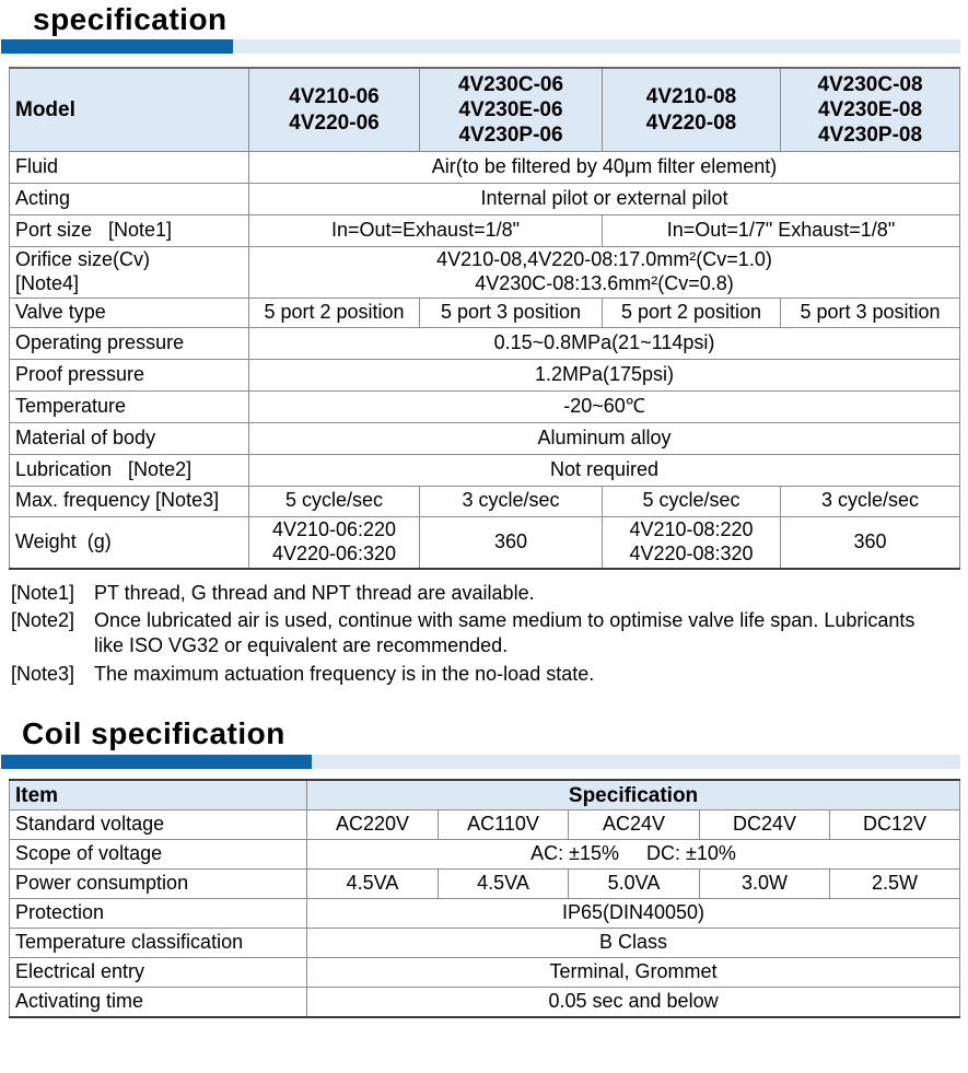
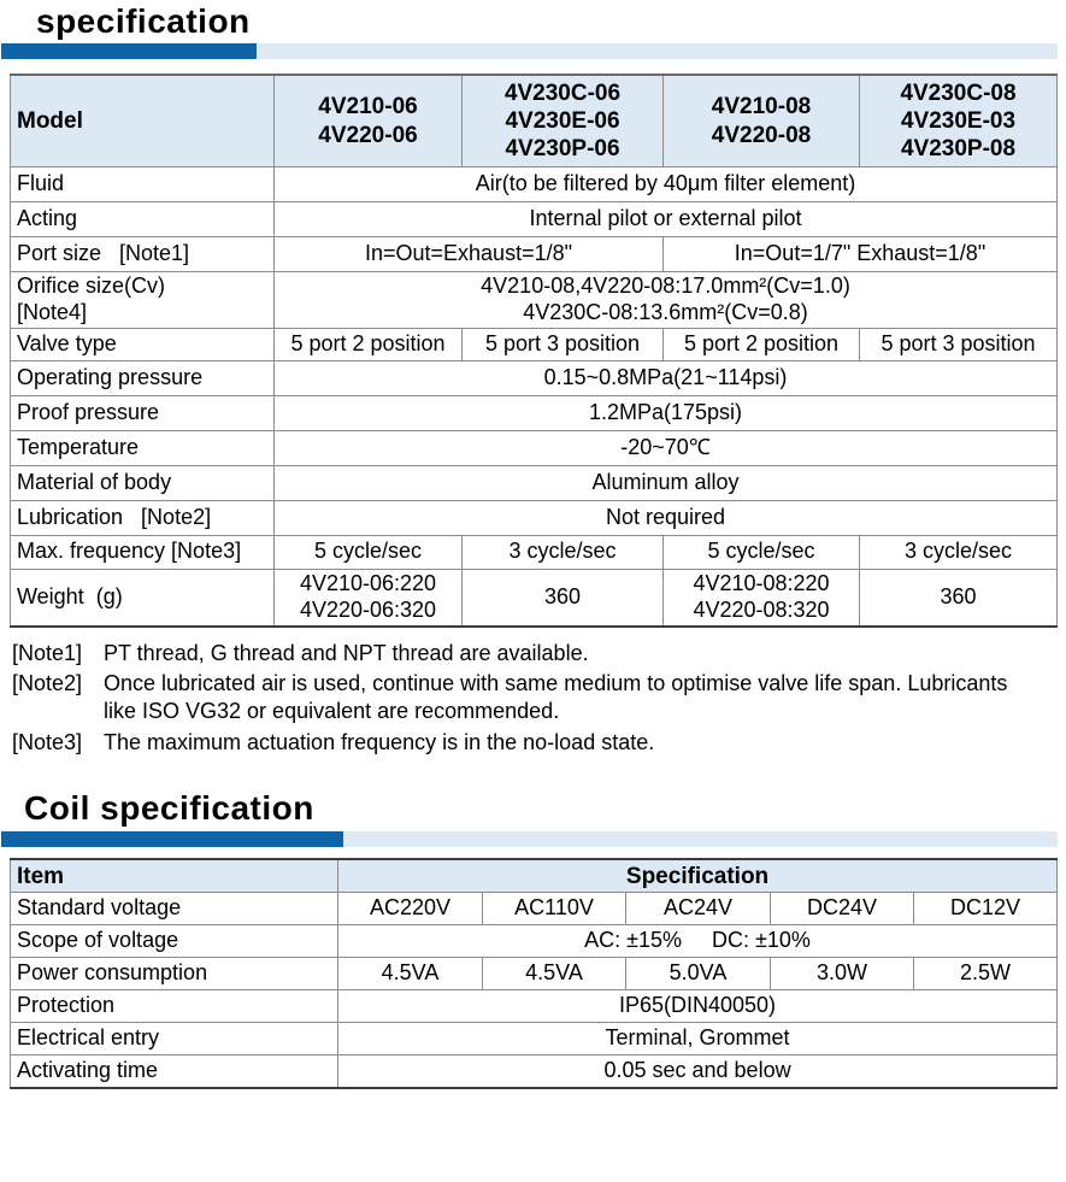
  specification
- Model	4V210-06 4V220-06	4V230C-06 4V230E-06 4V230P-06	4V210-08 4V220-08	4V230C-08 4V230E-08 4V230P-08
+ Model	4V210-06 4V220-06	4V230C-06 4V230E-06 4V230P-06	4V210-08 4V220-08	4V230C-08 4V230E-03 4V230P-08
  Fluid	Air(to be filtered by 40μm filter element)
  Acting	Internal pilot or external pilot
  Port size [Note1]	In=Out=Exhaust=1/8"	In=Out=1/7" Exhaust=1/8"
  Orifice size(Cv) [Note4]	4V210-08,4V220-08:17.0mm²(Cv=1.0) 4V230C-08:13.6mm²(Cv=0.8)
  Valve type	5 port 2 position	5 port 3 position	5 port 2 position	5 port 3 position
  Operating pressure	0.15~0.8MPa(21~114psi)
  Proof pressure	1.2MPa(175psi)
- Temperature	-20~60℃
+ Temperature	-20~70℃
  Material of body	Aluminum alloy
  Lubrication [Note2]	Not required
  Max. frequency [Note3]	5 cycle/sec	3 cycle/sec	5 cycle/sec	3 cycle/sec
  Weight (g)	4V210-06:220 4V220-06:320	360	4V210-08:220 4V220-08:320	360
  [Note1]
  PT thread, G thread and NPT thread are available.
  [Note2]
  Once lubricated air is used, continue with same medium to optimise valve life span. Lubricants like ISO VG32 or equivalent are recommended.
  [Note3]
  The maximum actuation frequency is in the no-load state.
  Coil specification
  Item	Specification
  Standard voltage	AC220V	AC110V	AC24V	DC24V	DC12V
  Scope of voltage	AC: ±15% DC: ±10%
  Power consumption	4.5VA	4.5VA	5.0VA	3.0W	2.5W
  Protection	IP65(DIN40050)
- Temperature classification	B Class
  Electrical entry	Terminal, Grommet
  Activating time	0.05 sec and below
